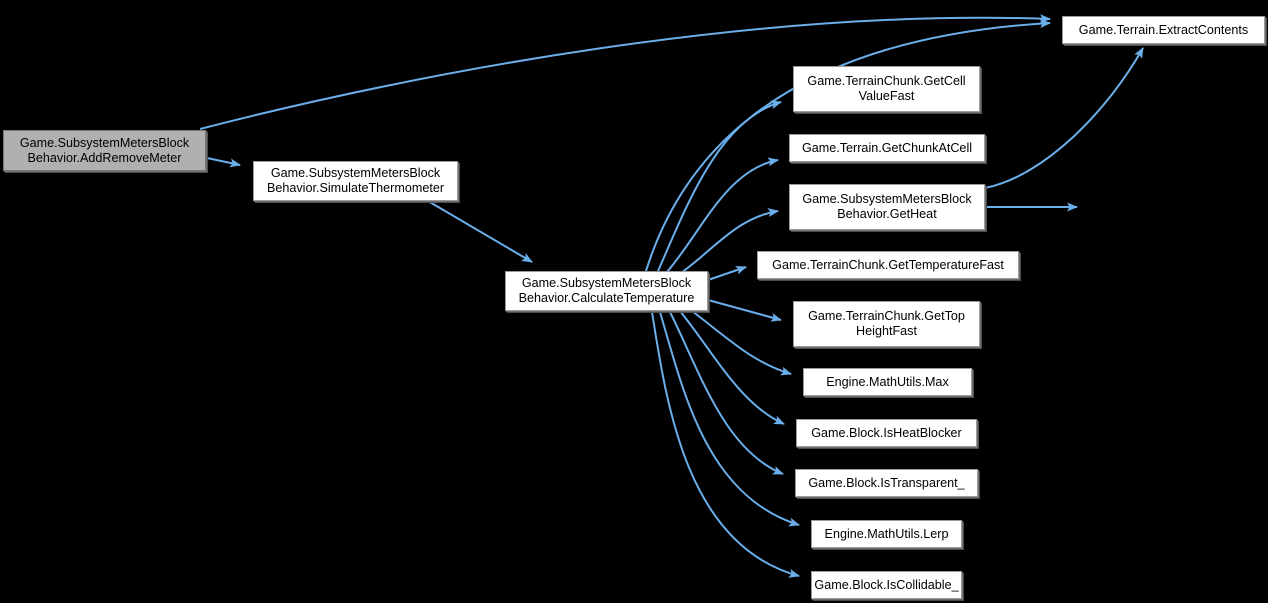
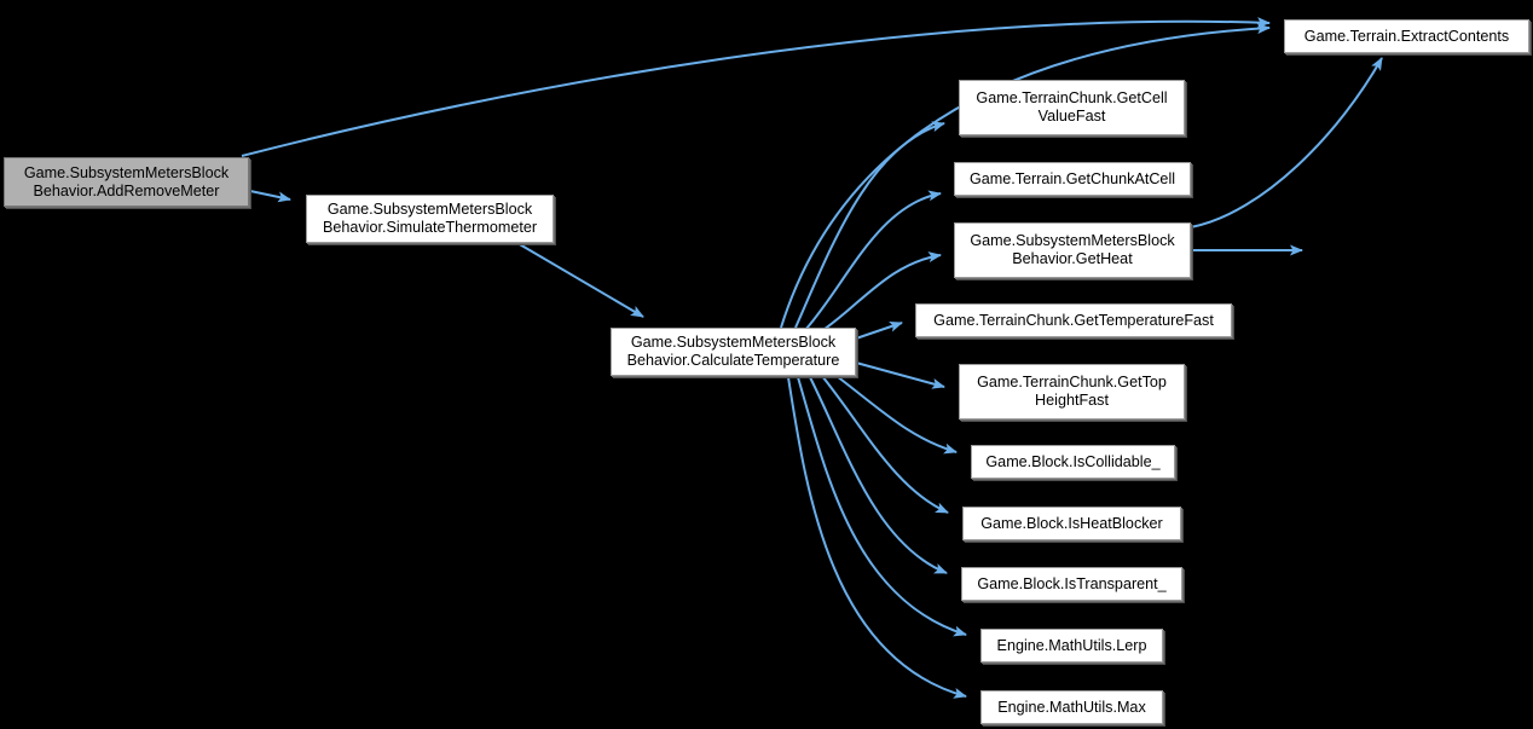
  Game.SubsystemMetersBlock
  Behavior.AddRemoveMeter
  Game.SubsystemMetersBlock
  Behavior.SimulateThermometer
  Game.SubsystemMetersBlock
  Behavior.CalculateTemperature
  Game.TerrainChunk.GetCell
  ValueFast
  Game.Terrain.GetChunkAtCell
  Game.SubsystemMetersBlock
  Behavior.GetHeat
  Game.TerrainChunk.GetTemperatureFast
  Game.TerrainChunk.GetTop
  HeightFast
- Engine.MathUtils.Max
+ Game.Block.IsCollidable_
  Game.Block.IsHeatBlocker
  Game.Block.IsTransparent_
  Engine.MathUtils.Lerp
- Game.Block.IsCollidable_
+ Engine.MathUtils.Max
  Game.Terrain.ExtractContents
